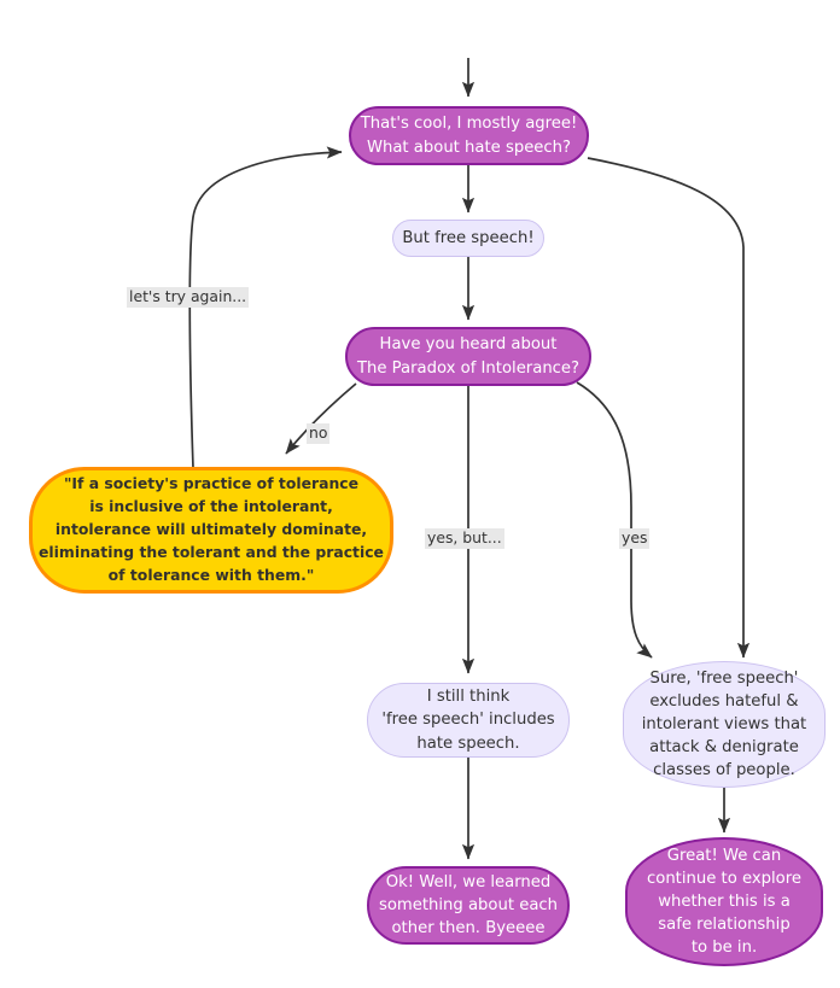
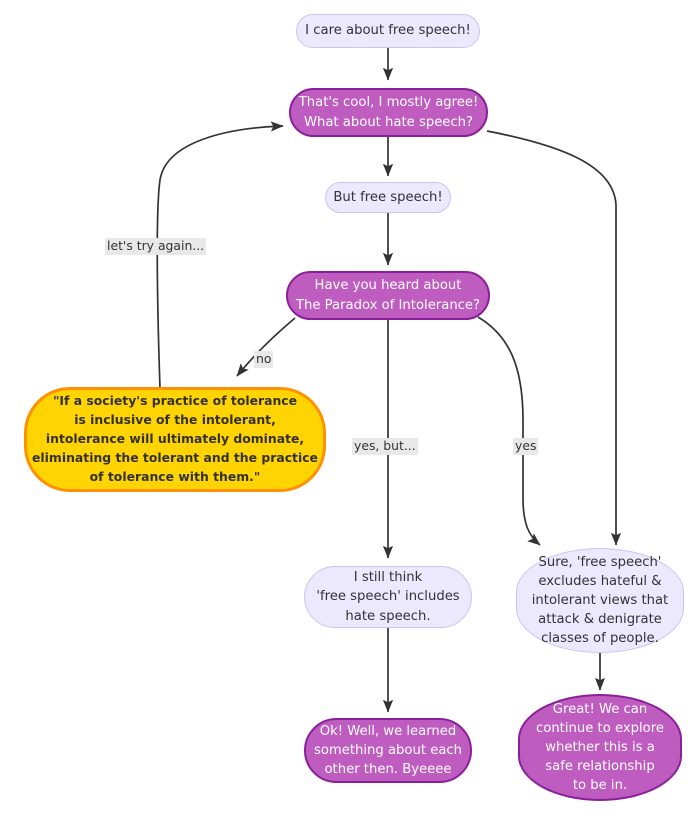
+ I care about free speech!
  That's cool, I mostly agree!
  What about hate speech?
  But free speech!
  Have you heard about
  The Paradox of Intolerance?
  "If a society's practice of tolerance
  is inclusive of the intolerant,
  intolerance will ultimately dominate,
  eliminating the tolerant and the practice
  of tolerance with them."
  I still think
  'free speech' includes
  hate speech.
  Sure, 'free speech'
  excludes hateful &
  intolerant views that
  attack & denigrate
  classes of people.
  Ok! Well, we learned
  something about each
  other then. Byeeee
  Great! We can
  continue to explore
  whether this is a
  safe relationship
  to be in.
  let's try again...
  no
  yes, but...
  yes
